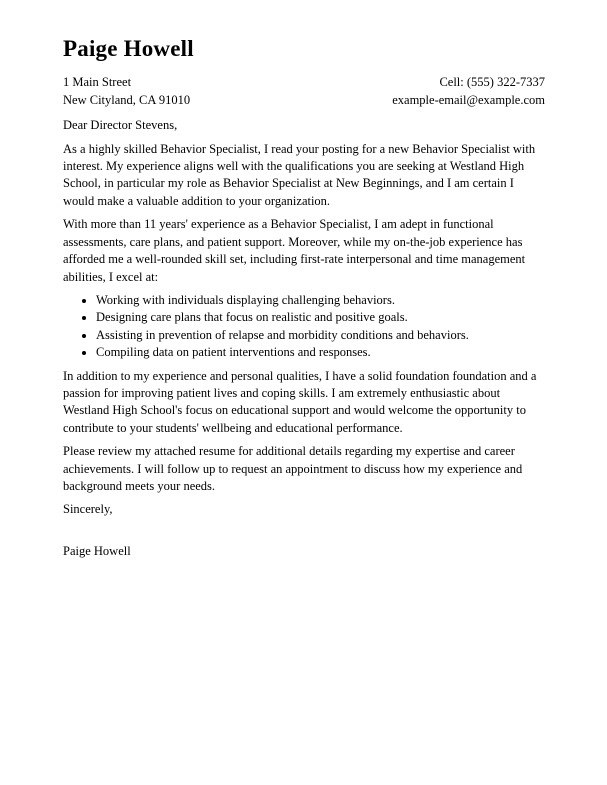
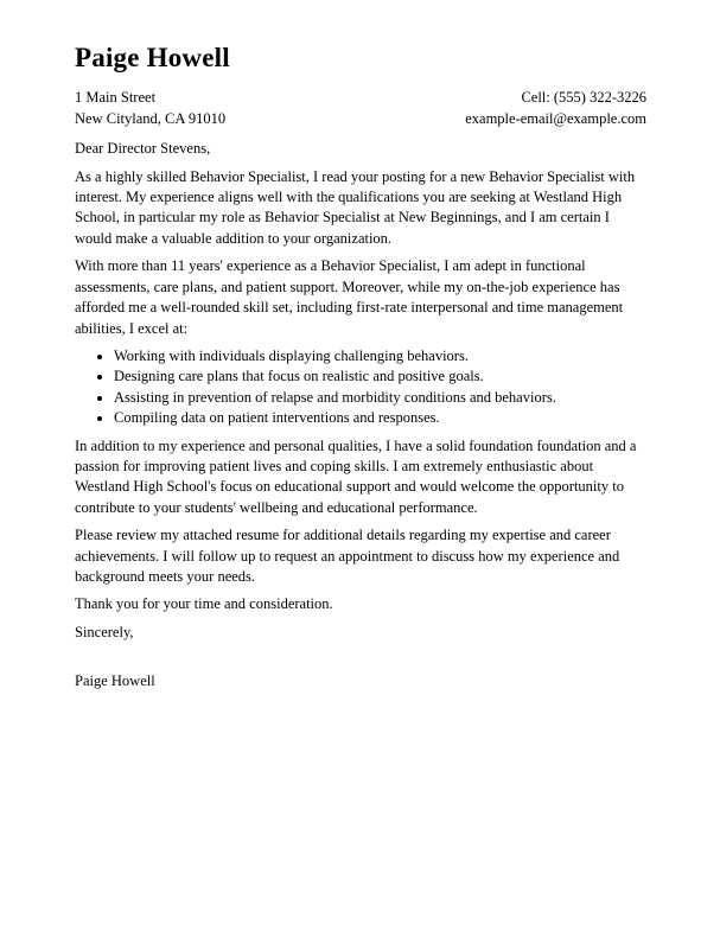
  Paige Howell
  1 Main Street
  New Cityland, CA 91010
- Cell: (555) 322-7337
+ Cell: (555) 322-3226
  example-email@example.com
  Dear Director Stevens,
  As a highly skilled Behavior Specialist, I read your posting for a new Behavior Specialist with interest. My experience aligns well with the qualifications you are seeking at Westland High School, in particular my role as Behavior Specialist at New Beginnings, and I am certain I would make a valuable addition to your organization.
  With more than 11 years' experience as a Behavior Specialist, I am adept in functional assessments, care plans, and patient support. Moreover, while my on-the-job experience has afforded me a well-rounded skill set, including first-rate interpersonal and time management abilities, I excel at:
  Working with individuals displaying challenging behaviors.
  Designing care plans that focus on realistic and positive goals.
  Assisting in prevention of relapse and morbidity conditions and behaviors.
  Compiling data on patient interventions and responses.
  In addition to my experience and personal qualities, I have a solid foundation foundation and a passion for improving patient lives and coping skills. I am extremely enthusiastic about Westland High School's focus on educational support and would welcome the opportunity to contribute to your students' wellbeing and educational performance.
  Please review my attached resume for additional details regarding my expertise and career achievements. I will follow up to request an appointment to discuss how my experience and background meets your needs.
+ Thank you for your time and consideration.
  Sincerely,
  Paige Howell
